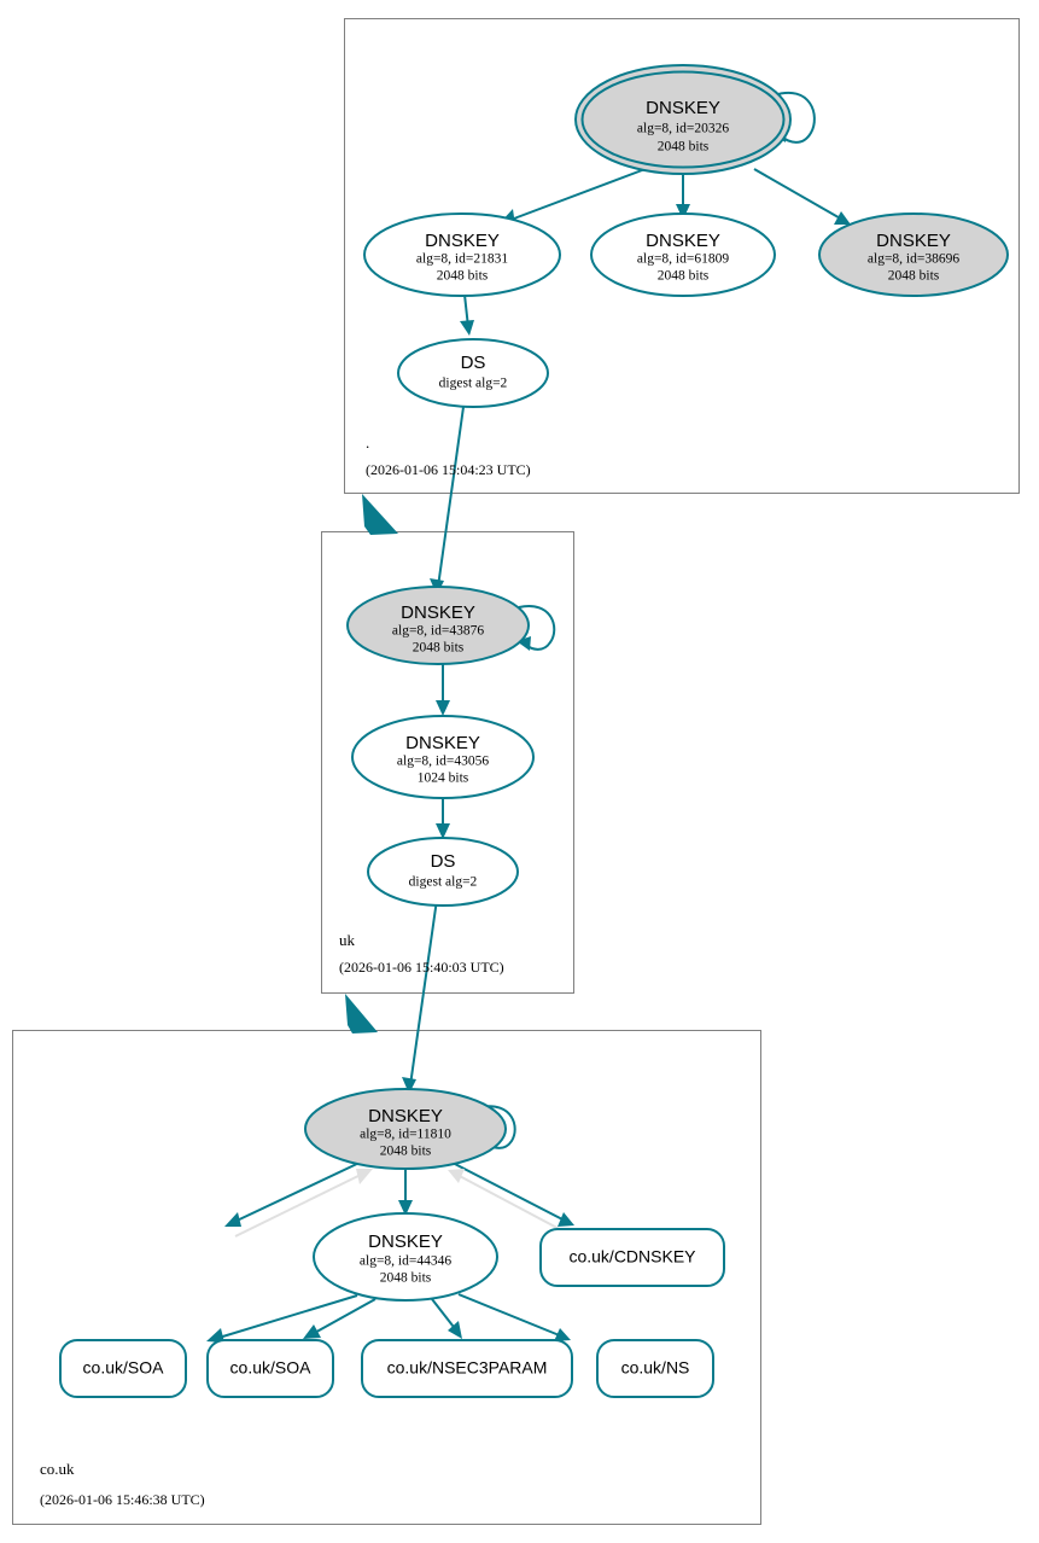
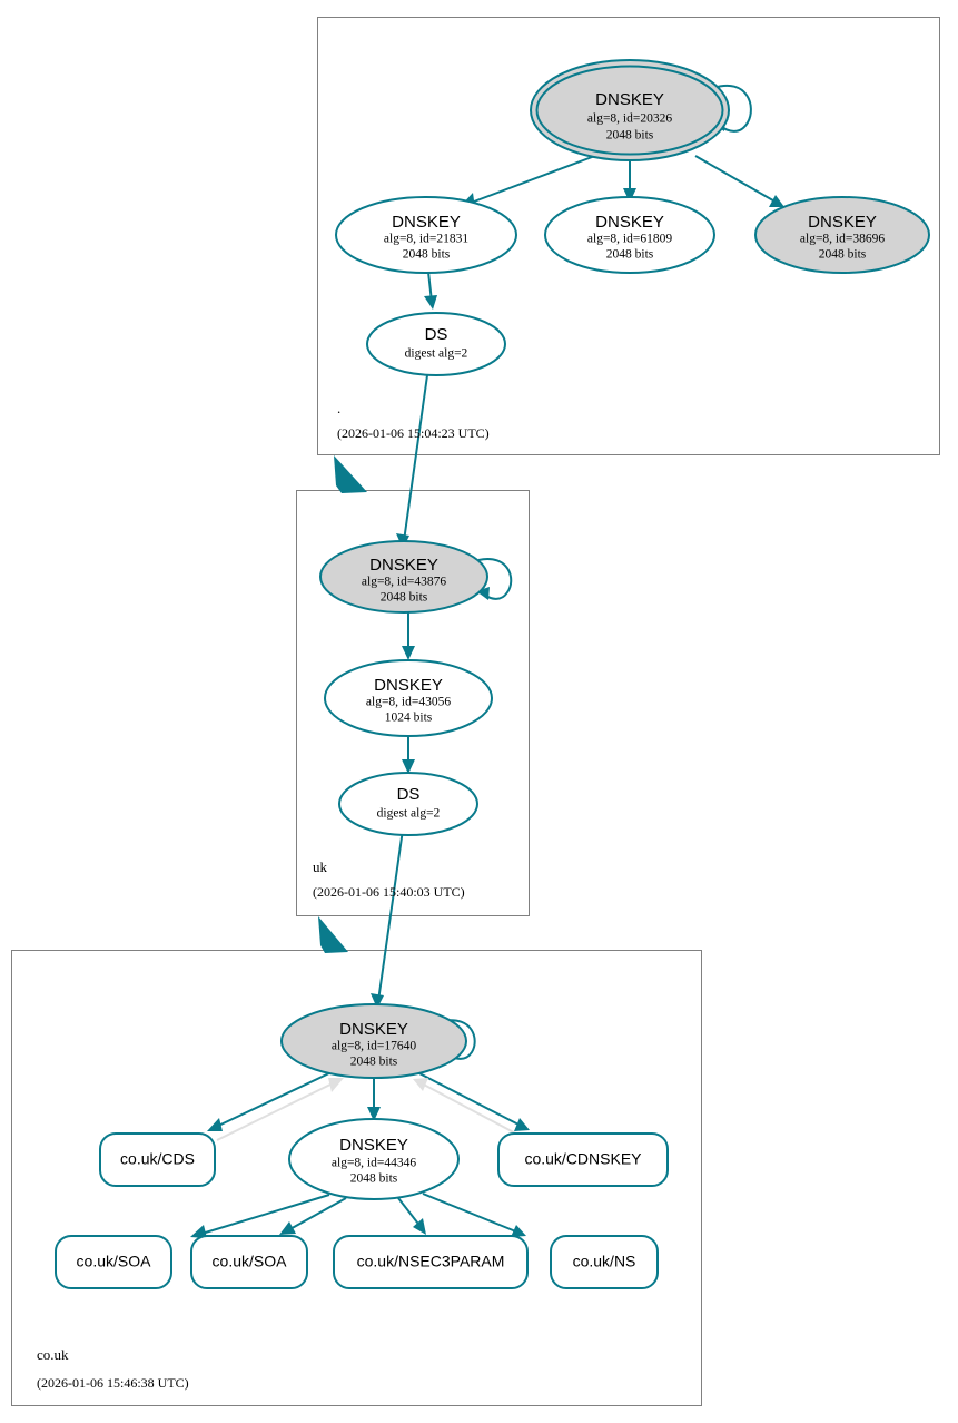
  DNSKEY
  alg=8, id=20326
  2048 bits
  DNSKEY
  alg=8, id=21831
  2048 bits
  DNSKEY
  alg=8, id=61809
  2048 bits
  DNSKEY
  alg=8, id=38696
  2048 bits
  DS
  digest alg=2
  .
  (2026-01-06 15:04:23 UTC)
  DNSKEY
  alg=8, id=43876
  2048 bits
  DNSKEY
  alg=8, id=43056
  1024 bits
  DS
  digest alg=2
  uk
  (2026-01-06 15:40:03 UTC)
  DNSKEY
- alg=8, id=11810
+ alg=8, id=17640
  2048 bits
  DNSKEY
  alg=8, id=44346
  2048 bits
+ co.uk/CDS
  co.uk/CDNSKEY
  co.uk/SOA
  co.uk/SOA
  co.uk/NSEC3PARAM
  co.uk/NS
  co.uk
  (2026-01-06 15:46:38 UTC)
